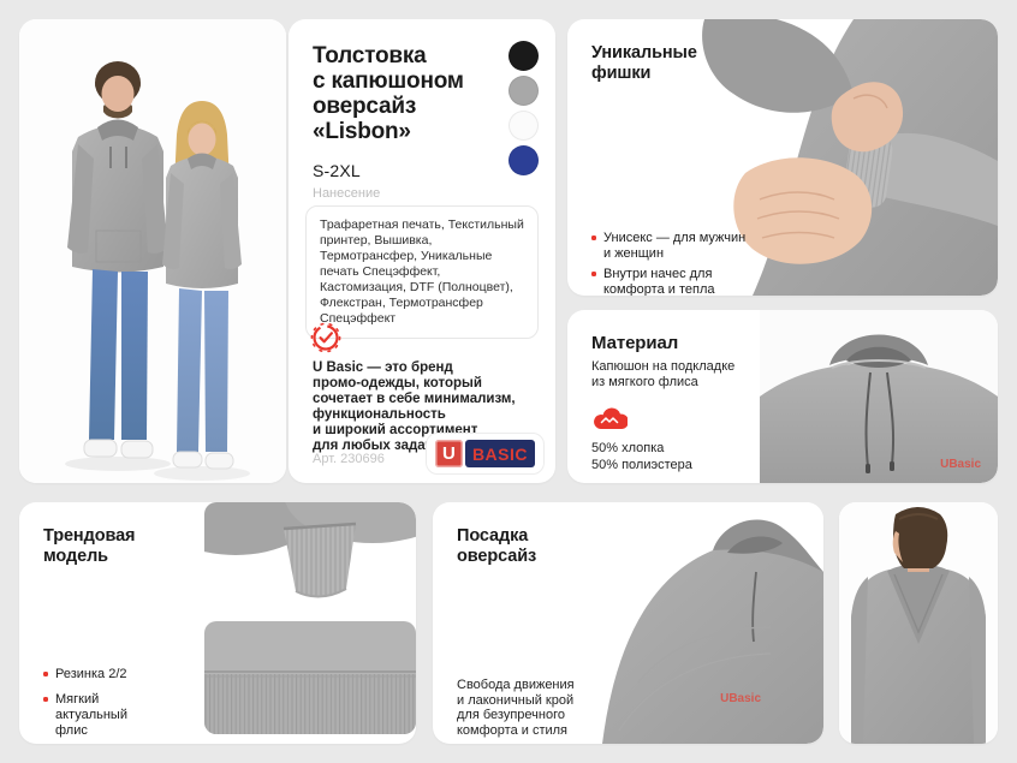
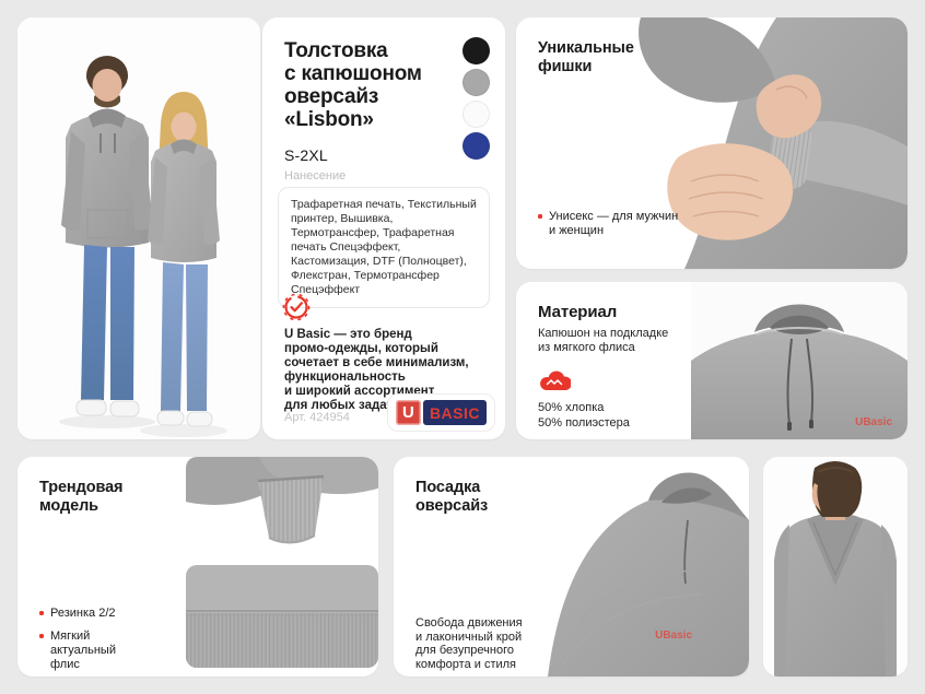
  Толстовка
  с капюшоном
  оверсайз
  «Lisbon»
  S-2XL
  Нанесение
- Трафаретная печать, Текстильный принтер, Вышивка, Термотрансфер, Уникальные печать Спецэффект, Кастомизация, DTF (Полноцвет), Флекстран, Термотрансфер Спецэффект
+ Трафаретная печать, Текстильный принтер, Вышивка, Термотрансфер, Трафаретная печать Спецэффект, Кастомизация, DTF (Полноцвет), Флекстран, Термотрансфер Спецэффект
  U Basic — это бренд
  промо-одежды, который
  сочетает в себе минимализм,
  функциональность
  и широкий ассортимент
  для любых зада
- Арт. 230696
+ Арт. 424954
  U
  BASIC
  Уникальные
  фишки
  Унисекс — для мужчин
  и женщин
- Внутри начес для
- комфорта и тепла
  UBasic
  Материал
  Капюшон на подкладке
  из мягкого флиса
  50% хлопка
  50% полиэстера
  Трендовая
  модель
  Резинка 2/2
  Мягкий
  актуальный
  флис
  UBasic
  Посадка
  оверсайз
  Свобода движения
  и лаконичный крой
  для безупречного
  комфорта и стиля
